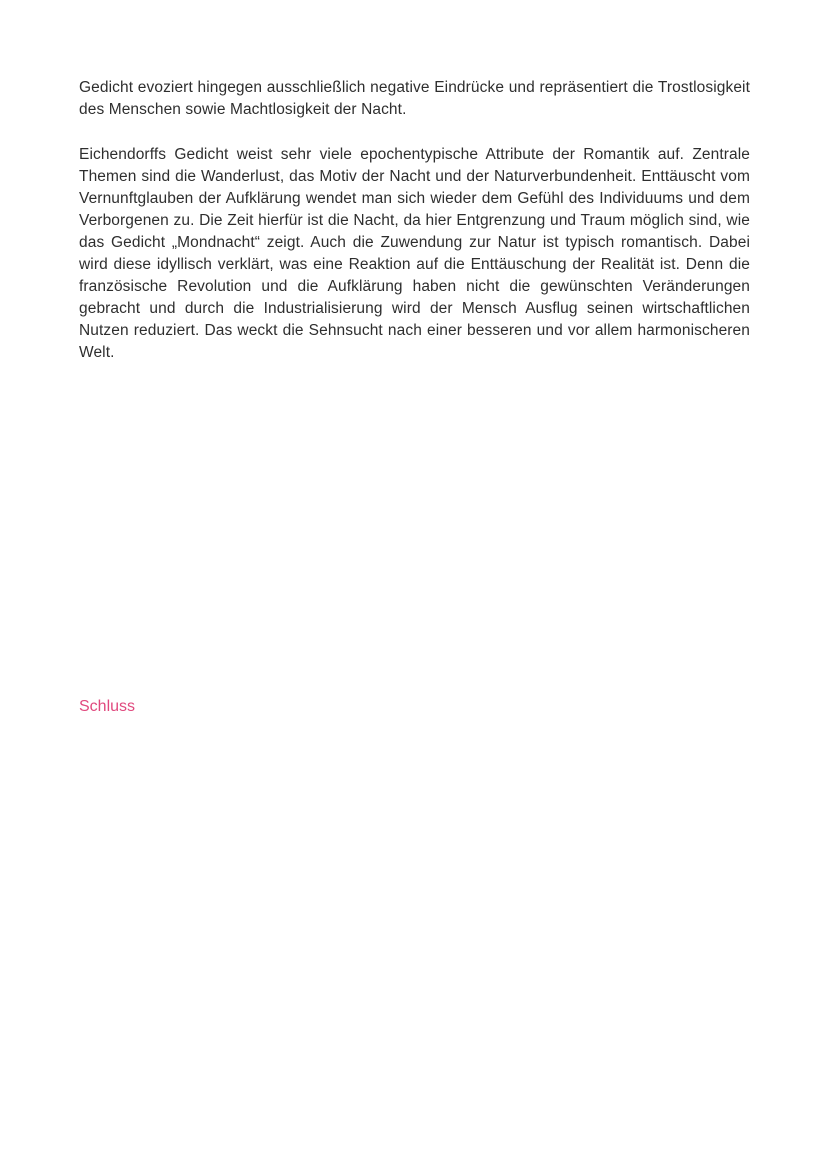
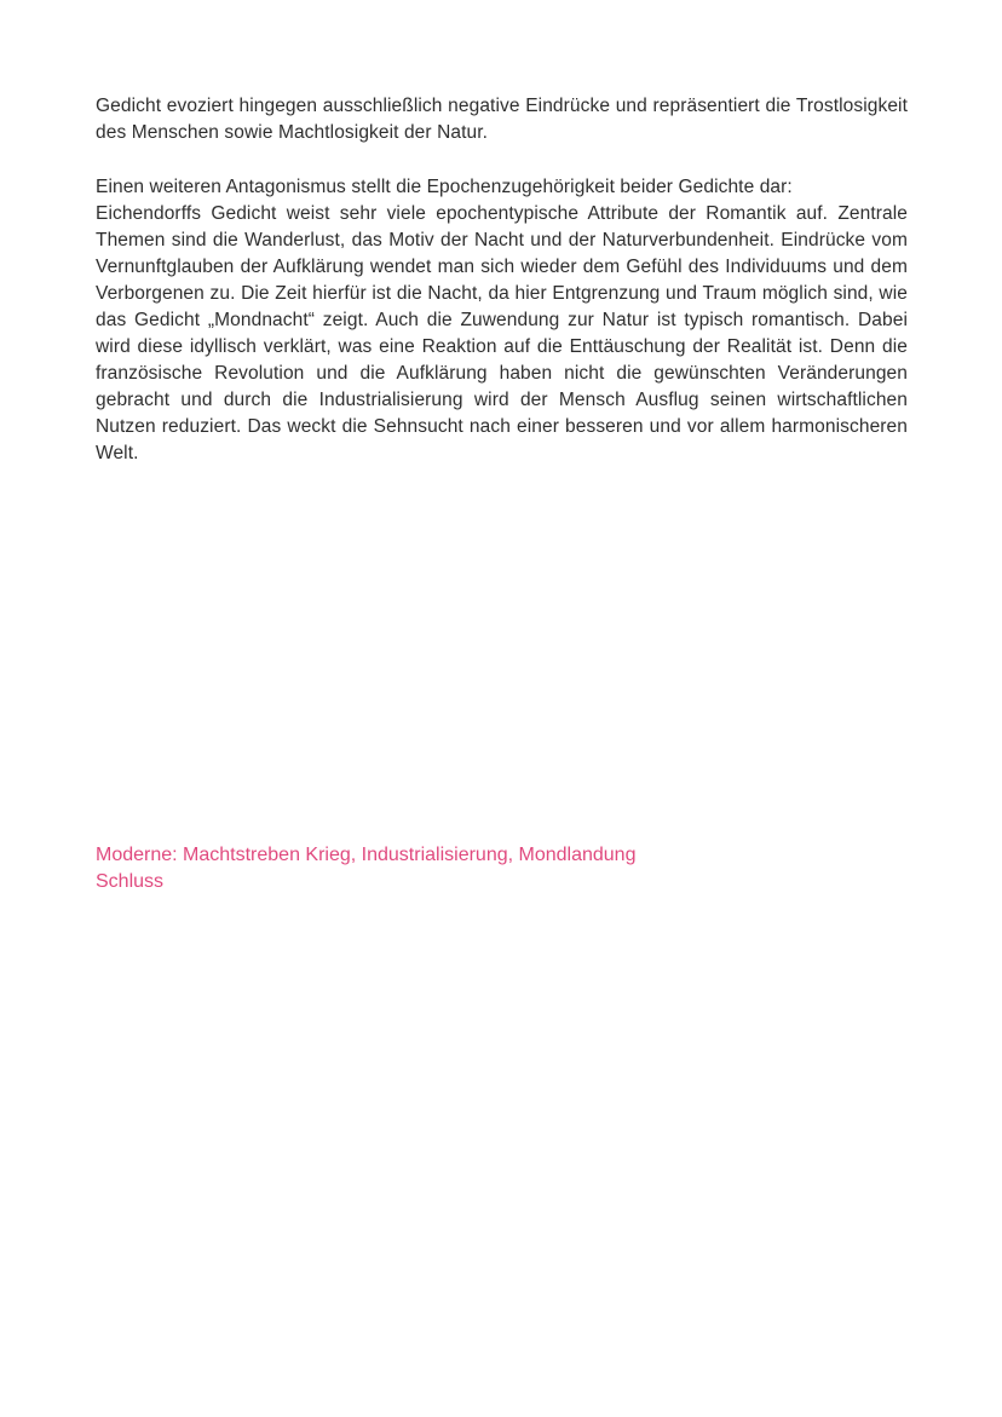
- Gedicht evoziert hingegen ausschließlich negative Eindrücke und repräsentiert die Trostlosigkeit des Menschen sowie Machtlosigkeit der Nacht.
+ Gedicht evoziert hingegen ausschließlich negative Eindrücke und repräsentiert die Trostlosigkeit des Menschen sowie Machtlosigkeit der Natur.
+ Einen weiteren Antagonismus stellt die Epochenzugehörigkeit beider Gedichte dar:
- Eichendorffs Gedicht weist sehr viele epochentypische Attribute der Romantik auf. Zentrale Themen sind die Wanderlust, das Motiv der Nacht und der Naturverbundenheit. Enttäuscht vom Vernunftglauben der Aufklärung wendet man sich wieder dem Gefühl des Individuums und dem Verborgenen zu. Die Zeit hierfür ist die Nacht, da hier Entgrenzung und Traum möglich sind, wie das Gedicht „Mondnacht“ zeigt. Auch die Zuwendung zur Natur ist typisch romantisch. Dabei wird diese idyllisch verklärt, was eine Reaktion auf die Enttäuschung der Realität ist. Denn die französische Revolution und die Aufklärung haben nicht die gewünschten Veränderungen gebracht und durch die Industrialisierung wird der Mensch Ausflug seinen wirtschaftlichen Nutzen reduziert. Das weckt die Sehnsucht nach einer besseren und vor allem harmonischeren Welt.
+ Eichendorffs Gedicht weist sehr viele epochentypische Attribute der Romantik auf. Zentrale Themen sind die Wanderlust, das Motiv der Nacht und der Naturverbundenheit. Eindrücke vom Vernunftglauben der Aufklärung wendet man sich wieder dem Gefühl des Individuums und dem Verborgenen zu. Die Zeit hierfür ist die Nacht, da hier Entgrenzung und Traum möglich sind, wie das Gedicht „Mondnacht“ zeigt. Auch die Zuwendung zur Natur ist typisch romantisch. Dabei wird diese idyllisch verklärt, was eine Reaktion auf die Enttäuschung der Realität ist. Denn die französische Revolution und die Aufklärung haben nicht die gewünschten Veränderungen gebracht und durch die Industrialisierung wird der Mensch Ausflug seinen wirtschaftlichen Nutzen reduziert. Das weckt die Sehnsucht nach einer besseren und vor allem harmonischeren Welt.
+ Moderne: Machtstreben Krieg, Industrialisierung, Mondlandung
  Schluss
